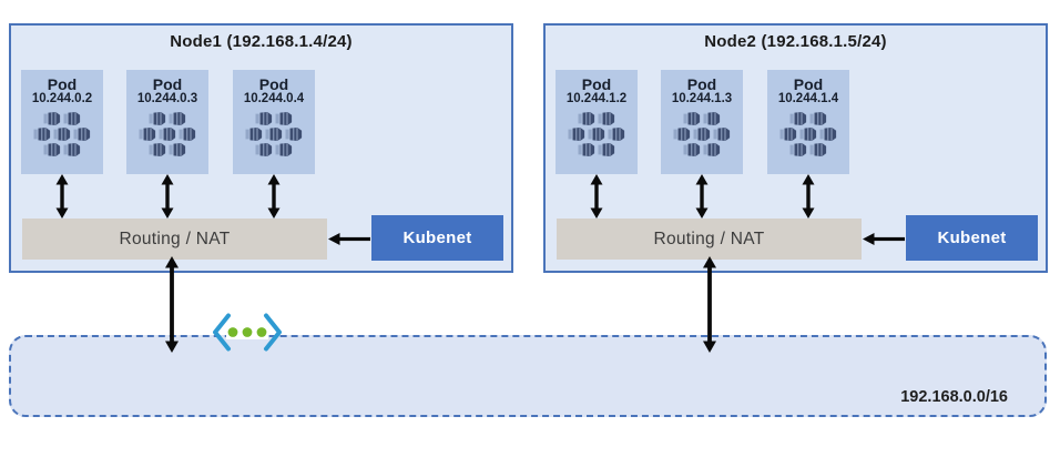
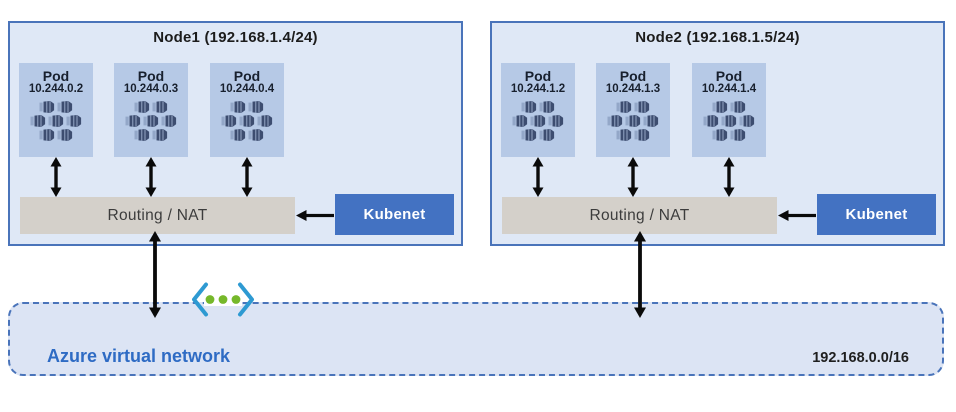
  Node1 (192.168.1.4/24)
  Pod
  10.244.0.2
  Pod
  10.244.0.3
  Pod
  10.244.0.4
  Routing / NAT
  Kubenet
  Node2 (192.168.1.5/24)
  Pod
  10.244.1.2
  Pod
  10.244.1.3
  Pod
  10.244.1.4
  Routing / NAT
  Kubenet
+ Azure virtual network
  192.168.0.0/16
